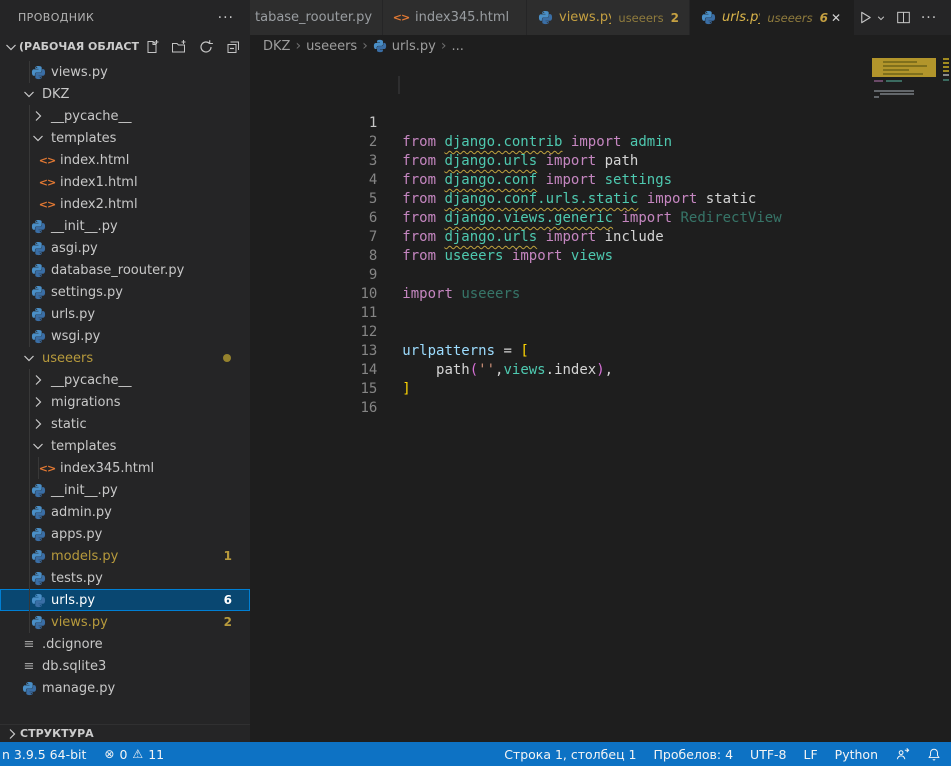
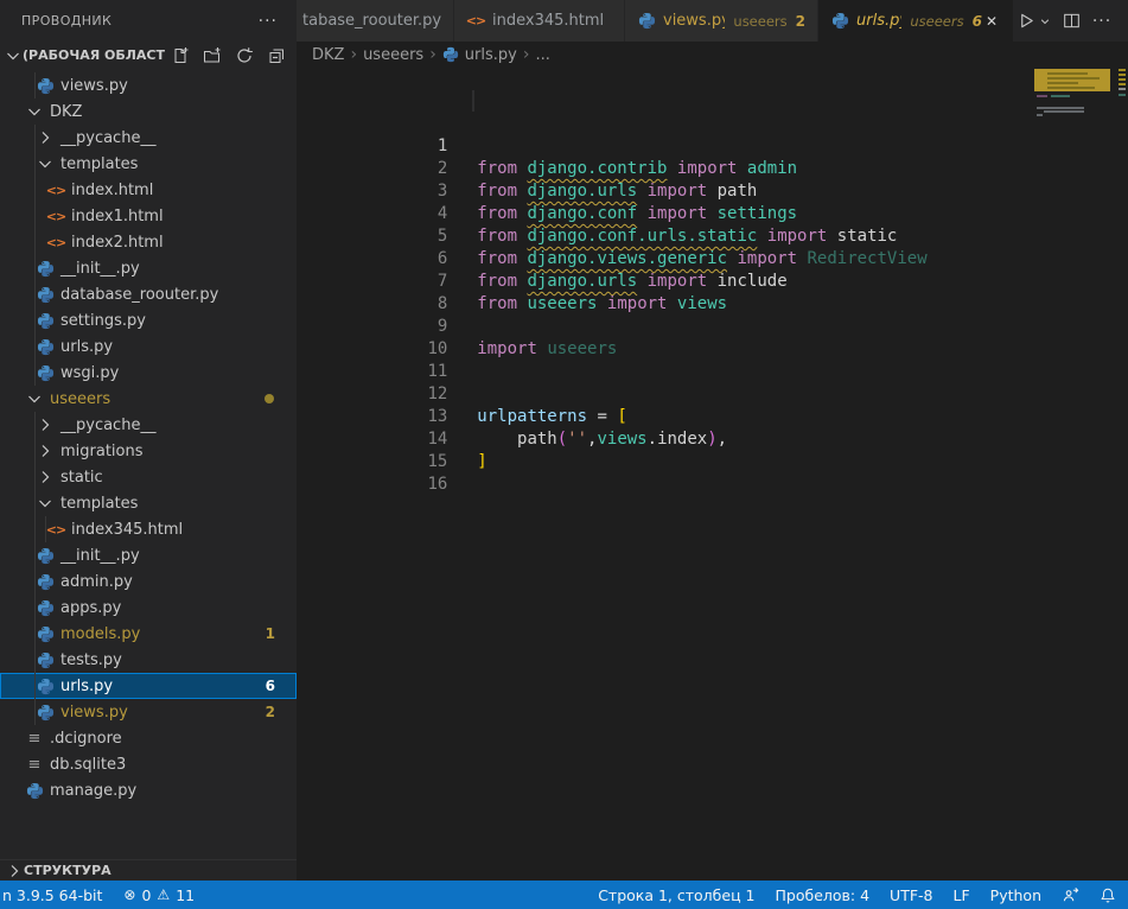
  ПРОВОДНИК
  ···
  (РАБОЧАЯ ОБЛАСТ
  views.py
  DKZ
  __pycache__
  templates
  <>
  index.html
  <>
  index1.html
  <>
  index2.html
  __init__.py
- asgi.py
  database_roouter.py
  settings.py
  urls.py
  wsgi.py
  useeers
  __pycache__
  migrations
  static
  templates
  <>
  index345.html
  __init__.py
  admin.py
  apps.py
  models.py
  1
  tests.py
  urls.py
  6
  views.py
  2
  ≡
  .dcignore
  ≡
  db.sqlite3
  manage.py
  СТРУКТУРА
  tabase_roouter.py
  <>
  index345.html
  views.p
  useeers
  2
  urls.p
  useeers
  6
  ✕
  ···
  DKZ
  ›
  useeers
  ›
  urls.py
  ›
  ...
  1
  2 from django.contrib import admin
  3 from django.urls import path
  4 from django.conf import settings
  5 from django.conf.urls.static import static
  6 from django.views.generic import RedirectView
  7 from django.urls import include
  8 from useeers import views
  9
  10 import useeers
  11
  12
  13 urlpatterns = [
  14 path('',views.index),
  15 ]
  16
  n 3.9.5 64-bit
  ⊗
  0
  ⚠
  11
  Строка 1, столбец 1
  Пробелов: 4
  UTF-8
  LF
  Python
